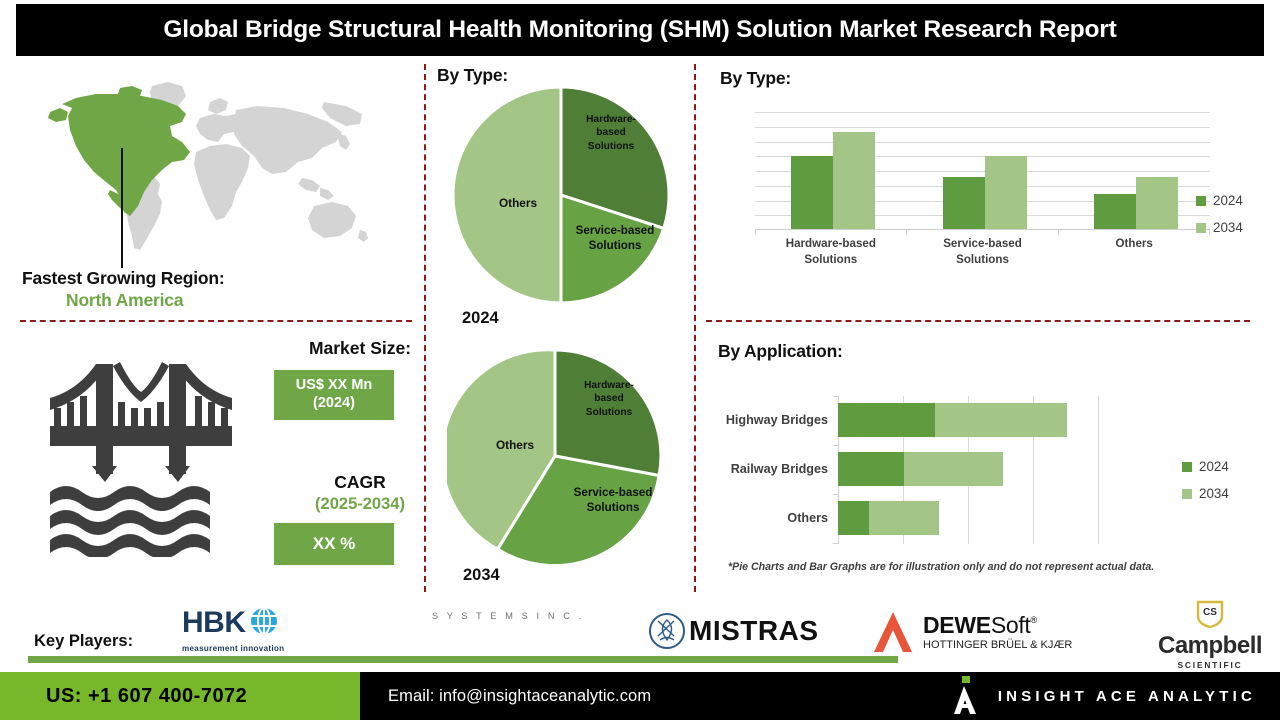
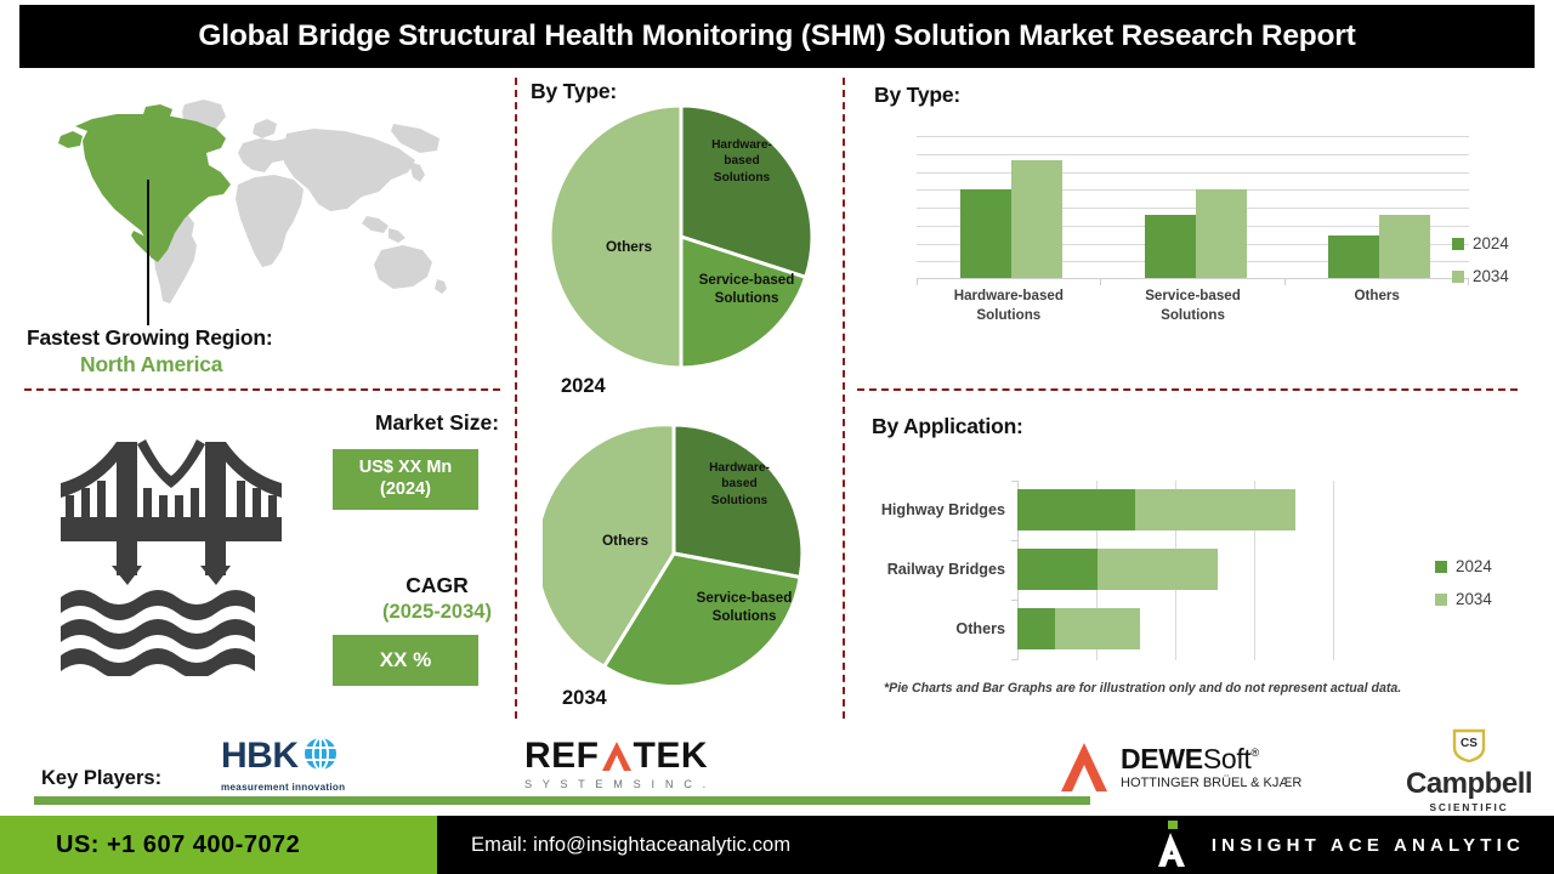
  Global Bridge Structural Health Monitoring (SHM) Solution Market Research Report
  Fastest Growing Region:
  North America
  Market Size:
  US$ XX Mn
  (2024)
  CAGR
  (2025-2034)
  XX %
  By Type:
  Hardware-
  based
  Solutions
  Service-based
  Solutions
  Others
  2024
  Hardware-
  based
  Solutions
  Service-based
  Solutions
  Others
  2034
  By Type:
  Hardware-based
  Solutions
  Service-based
  Solutions
  Others
  2024
  2034
  By Application:
  Highway Bridges
  Railway Bridges
  Others
  2024
  2034
  *Pie Charts and Bar Graphs are for illustration only and do not represent actual data.
  Key Players:
  HBK
  measurement innovation
+ REF
+ TEK
  S Y S T E M S I N C .
- MISTRAS
  DEWE
  Soft
  ®
  HOTTINGER BRÜEL & KJÆR
  CS
  Campbell
  SCIENTIFIC
  US: +1 607 400-7072
  Email: info@insightaceanalytic.com
  INSIGHT ACE ANALYTIC
